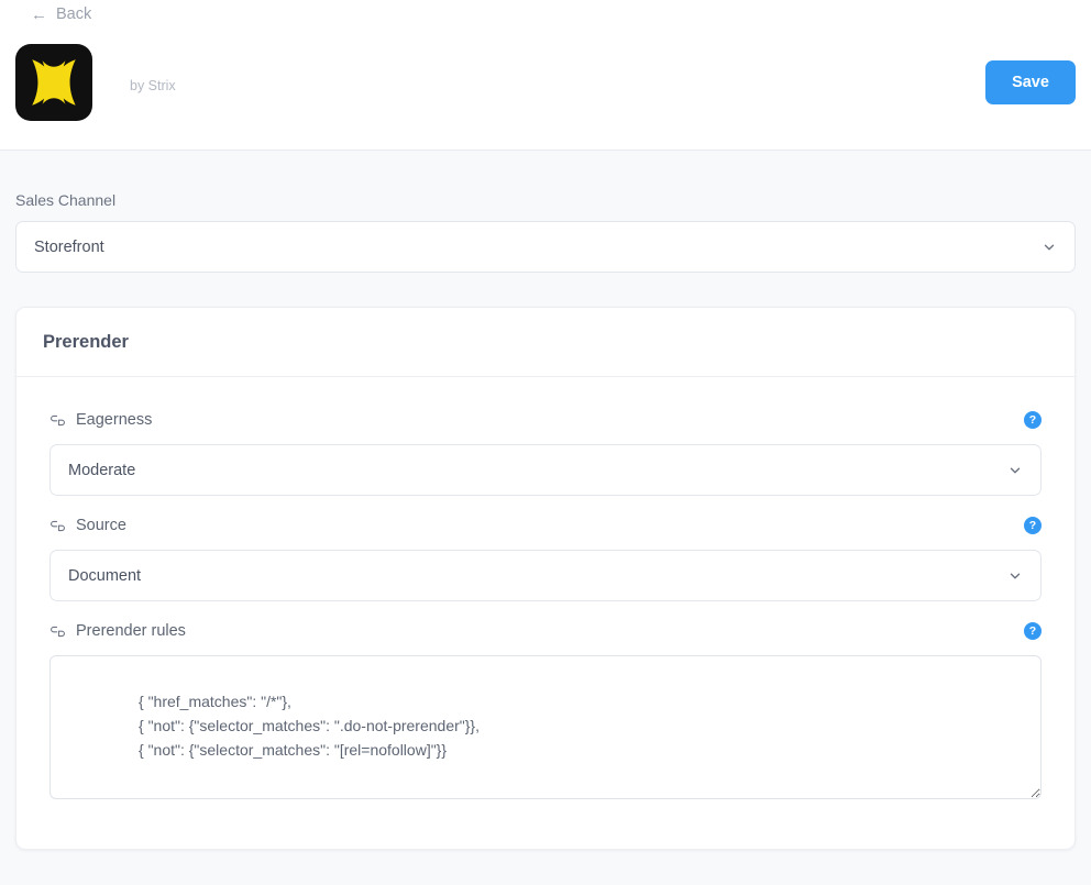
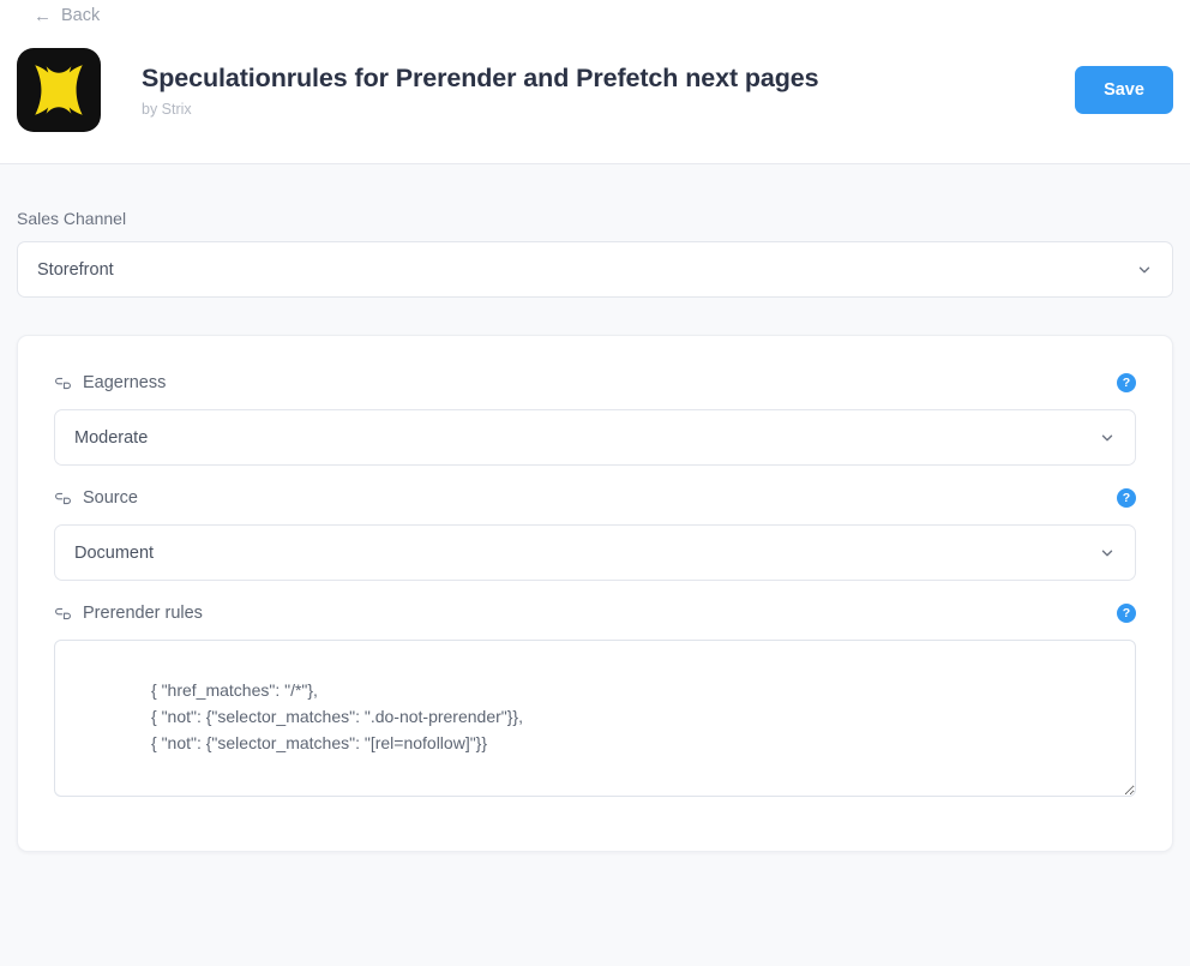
  ←
  Back
+ Speculationrules for Prerender and Prefetch next pages
  by Strix
  Save
  Sales Channel
  Storefront
- Prerender
  Eagerness
  ?
  Moderate
  Source
  ?
  Document
  Prerender rules
  ?
  { "href_matches": "/*"},
  { "not": {"selector_matches": ".do-not-prerender"}},
  { "not": {"selector_matches": "[rel=nofollow]"}}
